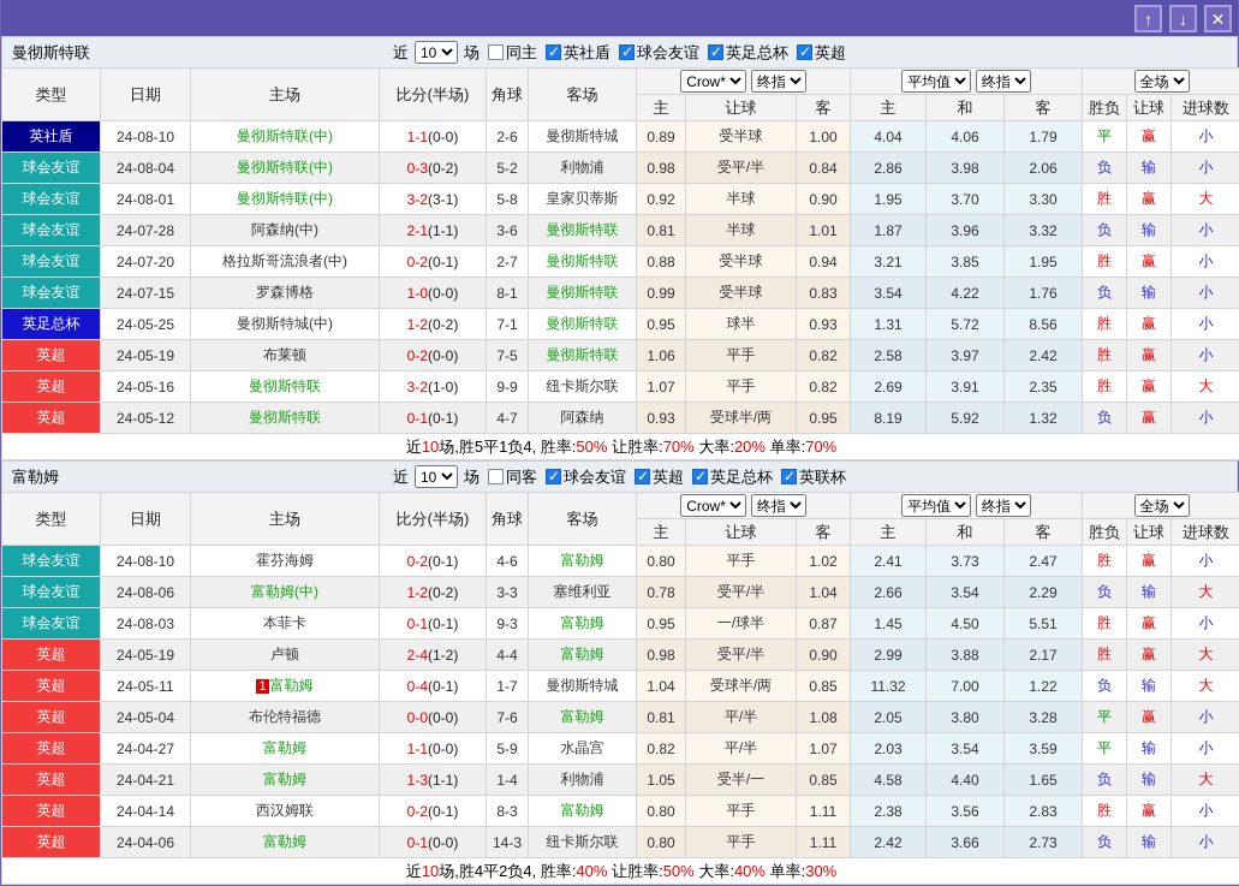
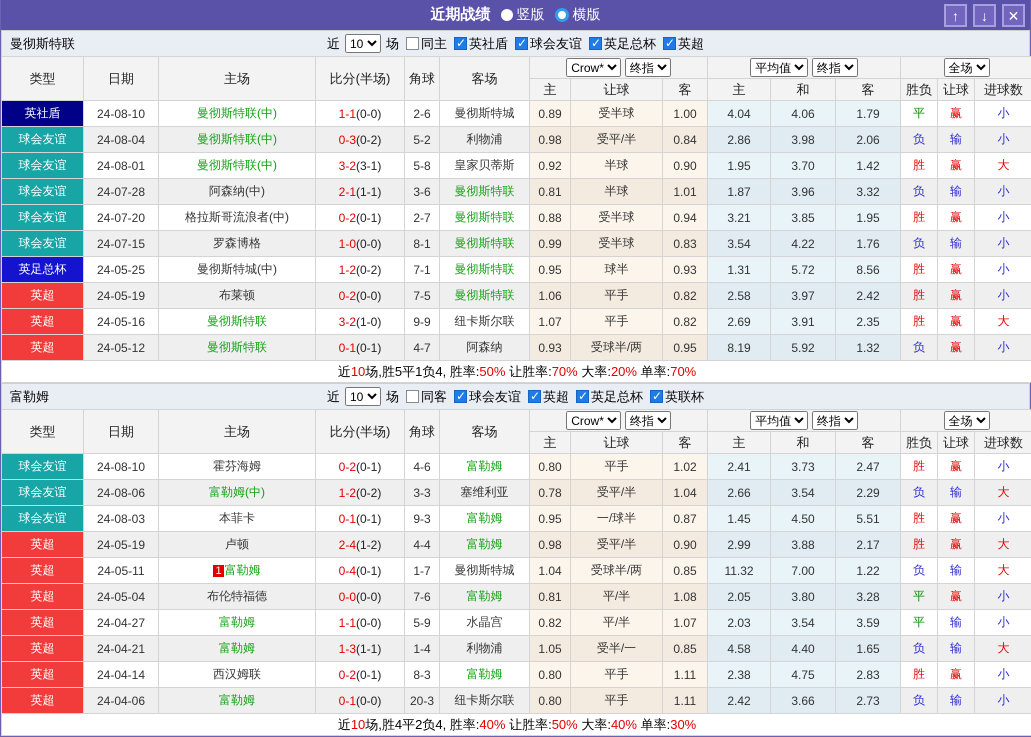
+ 近期战绩
+ 竖版
+ 横版
  ↑
  ↓
  ✕
  曼彻斯特联
  近
  10
  场
  同主
  英社盾
  球会友谊
  英足总杯
  英超
  类型	日期	主场	比分(半场)	角球	客场	Crow* 终指	平均值 终指	全场
  主	让球	客	主	和	客	胜负	让球	进球数
  英社盾	24-08-10	曼彻斯特联(中)	1-1(0-0)	2-6	曼彻斯特城	0.89	受半球	1.00	4.04	4.06	1.79	平	赢	小
  球会友谊	24-08-04	曼彻斯特联(中)	0-3(0-2)	5-2	利物浦	0.98	受平/半	0.84	2.86	3.98	2.06	负	输	小
- 球会友谊	24-08-01	曼彻斯特联(中)	3-2(3-1)	5-8	皇家贝蒂斯	0.92	半球	0.90	1.95	3.70	3.30	胜	赢	大
+ 球会友谊	24-08-01	曼彻斯特联(中)	3-2(3-1)	5-8	皇家贝蒂斯	0.92	半球	0.90	1.95	3.70	1.42	胜	赢	大
  球会友谊	24-07-28	阿森纳(中)	2-1(1-1)	3-6	曼彻斯特联	0.81	半球	1.01	1.87	3.96	3.32	负	输	小
  球会友谊	24-07-20	格拉斯哥流浪者(中)	0-2(0-1)	2-7	曼彻斯特联	0.88	受半球	0.94	3.21	3.85	1.95	胜	赢	小
  球会友谊	24-07-15	罗森博格	1-0(0-0)	8-1	曼彻斯特联	0.99	受半球	0.83	3.54	4.22	1.76	负	输	小
  英足总杯	24-05-25	曼彻斯特城(中)	1-2(0-2)	7-1	曼彻斯特联	0.95	球半	0.93	1.31	5.72	8.56	胜	赢	小
  英超	24-05-19	布莱顿	0-2(0-0)	7-5	曼彻斯特联	1.06	平手	0.82	2.58	3.97	2.42	胜	赢	小
  英超	24-05-16	曼彻斯特联	3-2(1-0)	9-9	纽卡斯尔联	1.07	平手	0.82	2.69	3.91	2.35	胜	赢	大
  英超	24-05-12	曼彻斯特联	0-1(0-1)	4-7	阿森纳	0.93	受球半/两	0.95	8.19	5.92	1.32	负	赢	小
  近10场,胜5平1负4, 胜率:50% 让胜率:70% 大率:20% 单率:70%
  富勒姆
  近
  10
  场
  同客
  球会友谊
  英超
  英足总杯
  英联杯
  类型	日期	主场	比分(半场)	角球	客场	Crow* 终指	平均值 终指	全场
  主	让球	客	主	和	客	胜负	让球	进球数
  球会友谊	24-08-10	霍芬海姆	0-2(0-1)	4-6	富勒姆	0.80	平手	1.02	2.41	3.73	2.47	胜	赢	小
  球会友谊	24-08-06	富勒姆(中)	1-2(0-2)	3-3	塞维利亚	0.78	受平/半	1.04	2.66	3.54	2.29	负	输	大
  球会友谊	24-08-03	本菲卡	0-1(0-1)	9-3	富勒姆	0.95	一/球半	0.87	1.45	4.50	5.51	胜	赢	小
  英超	24-05-19	卢顿	2-4(1-2)	4-4	富勒姆	0.98	受平/半	0.90	2.99	3.88	2.17	胜	赢	大
  英超	24-05-11	1 富勒姆	0-4(0-1)	1-7	曼彻斯特城	1.04	受球半/两	0.85	11.32	7.00	1.22	负	输	大
  英超	24-05-04	布伦特福德	0-0(0-0)	7-6	富勒姆	0.81	平/半	1.08	2.05	3.80	3.28	平	赢	小
  英超	24-04-27	富勒姆	1-1(0-0)	5-9	水晶宫	0.82	平/半	1.07	2.03	3.54	3.59	平	输	小
  英超	24-04-21	富勒姆	1-3(1-1)	1-4	利物浦	1.05	受半/一	0.85	4.58	4.40	1.65	负	输	大
- 英超	24-04-14	西汉姆联	0-2(0-1)	8-3	富勒姆	0.80	平手	1.11	2.38	3.56	2.83	胜	赢	小
+ 英超	24-04-14	西汉姆联	0-2(0-1)	8-3	富勒姆	0.80	平手	1.11	2.38	4.75	2.83	胜	赢	小
- 英超	24-04-06	富勒姆	0-1(0-0)	14-3	纽卡斯尔联	0.80	平手	1.11	2.42	3.66	2.73	负	输	小
+ 英超	24-04-06	富勒姆	0-1(0-0)	20-3	纽卡斯尔联	0.80	平手	1.11	2.42	3.66	2.73	负	输	小
  近10场,胜4平2负4, 胜率:40% 让胜率:50% 大率:40% 单率:30%
